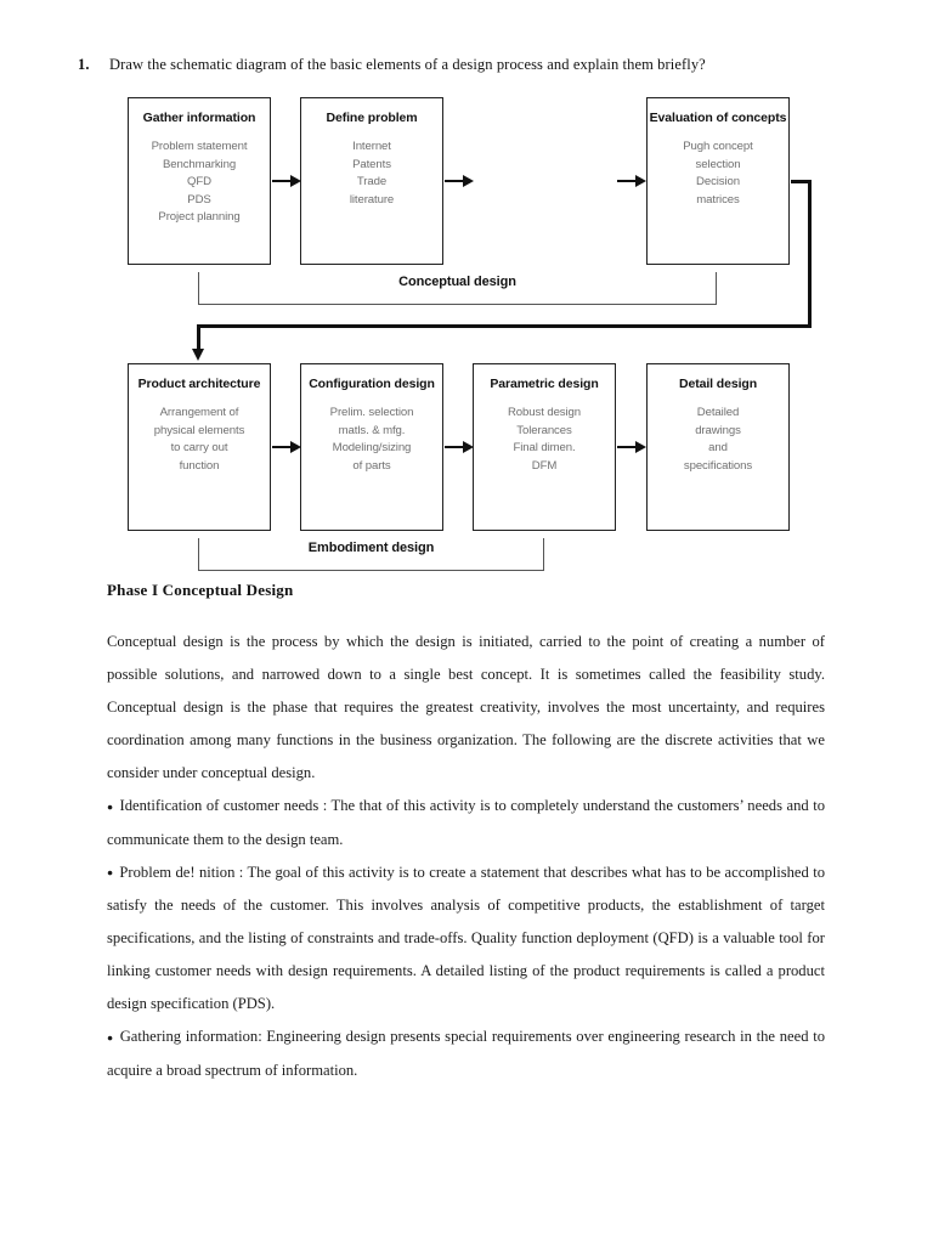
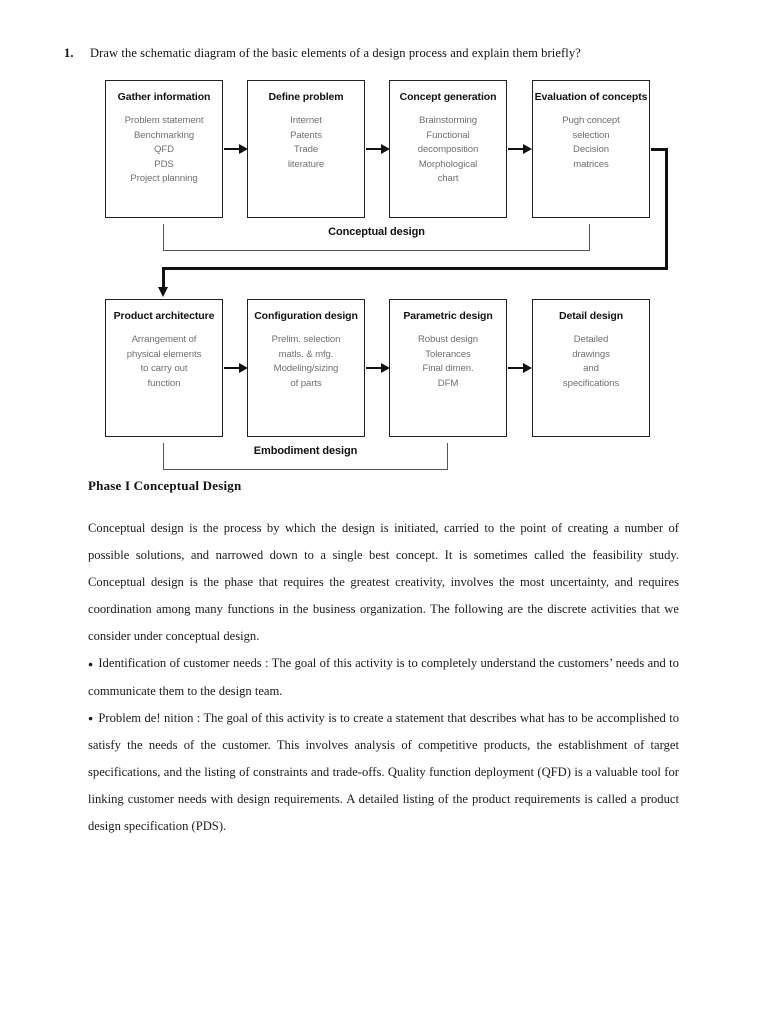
  1. Draw the schematic diagram of the basic elements of a design process and explain them briefly?
  Gather information
  Problem statement
  Benchmarking
  QFD
  PDS
  Project planning
  Define problem
  Internet
  Patents
  Trade
  literature
+ Concept generation
+ Brainstorming
+ Functional
+ decomposition
+ Morphological
+ chart
  Evaluation of concepts
  Pugh concept
  selection
  Decision
  matrices
  Conceptual design
  Product architecture
  Arrangement of
  physical elements
  to carry out
  function
  Configuration design
  Prelim. selection
  matls. & mfg.
  Modeling/sizing
  of parts
  Parametric design
  Robust design
  Tolerances
  Final dimen.
  DFM
  Detail design
  Detailed
  drawings
  and
  specifications
  Embodiment design
  Phase I Conceptual Design
  Conceptual design is the process by which the design is initiated, carried to the point of creating a number of possible solutions, and narrowed down to a single best concept. It is sometimes called the feasibility study. Conceptual design is the phase that requires the greatest creativity, involves the most uncertainty, and requires coordination among many functions in the business organization. The following are the discrete activities that we consider under conceptual design.
- Identification of customer needs : The that of this activity is to completely understand the customers’ needs and to communicate them to the design team.
+ Identification of customer needs : The goal of this activity is to completely understand the customers’ needs and to communicate them to the design team.
  Problem de! nition : The goal of this activity is to create a statement that describes what has to be accomplished to satisfy the needs of the customer. This involves analysis of competitive products, the establishment of target specifications, and the listing of constraints and trade-offs. Quality function deployment (QFD) is a valuable tool for linking customer needs with design requirements. A detailed listing of the product requirements is called a product design specification (PDS).
- Gathering information: Engineering design presents special requirements over engineering research in the need to acquire a broad spectrum of information.
